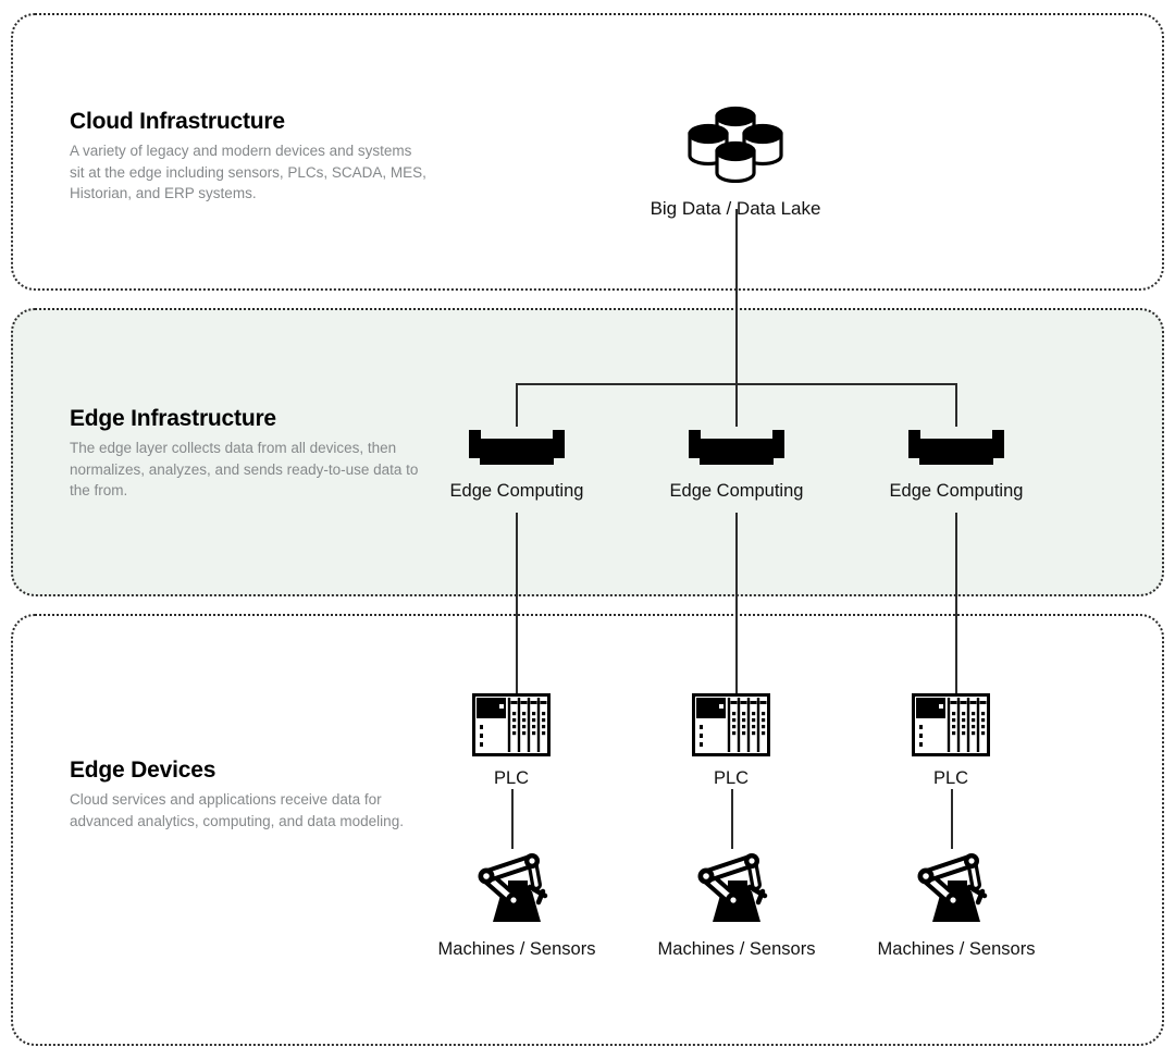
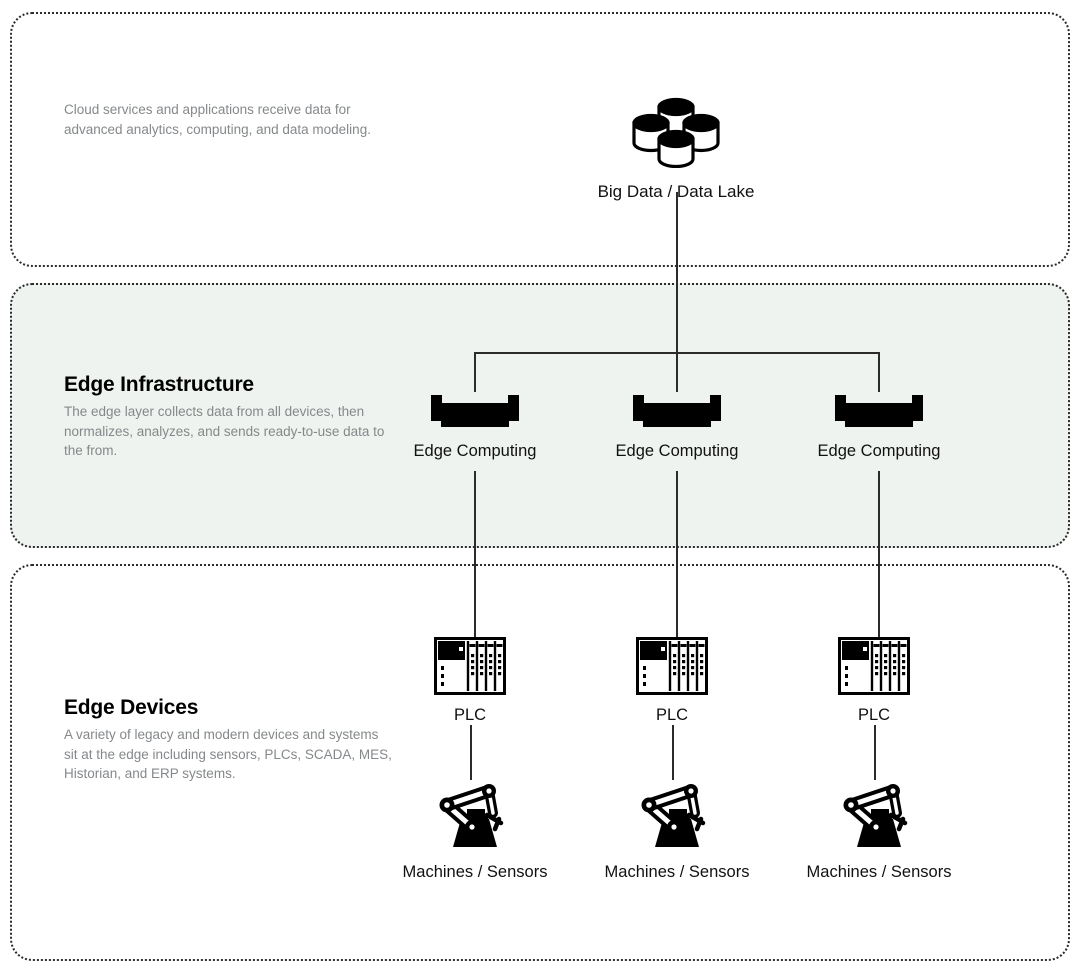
- Cloud Infrastructure
- A variety of legacy and modern devices and systems sit at the edge including sensors, PLCs, SCADA, MES, Historian, and ERP systems.
+ Cloud services and applications receive data for advanced analytics, computing, and data modeling.
  Edge Infrastructure
  The edge layer collects data from all devices, then normalizes, analyzes, and sends ready-to-use data to the from.
  Edge Devices
- Cloud services and applications receive data for advanced analytics, computing, and data modeling.
+ A variety of legacy and modern devices and systems sit at the edge including sensors, PLCs, SCADA, MES, Historian, and ERP systems.
  Big Data / Data Lake
  Edge Computing
  Edge Computing
  Edge Computing
  PLC
  PLC
  PLC
  Machines / Sensors
  Machines / Sensors
  Machines / Sensors
